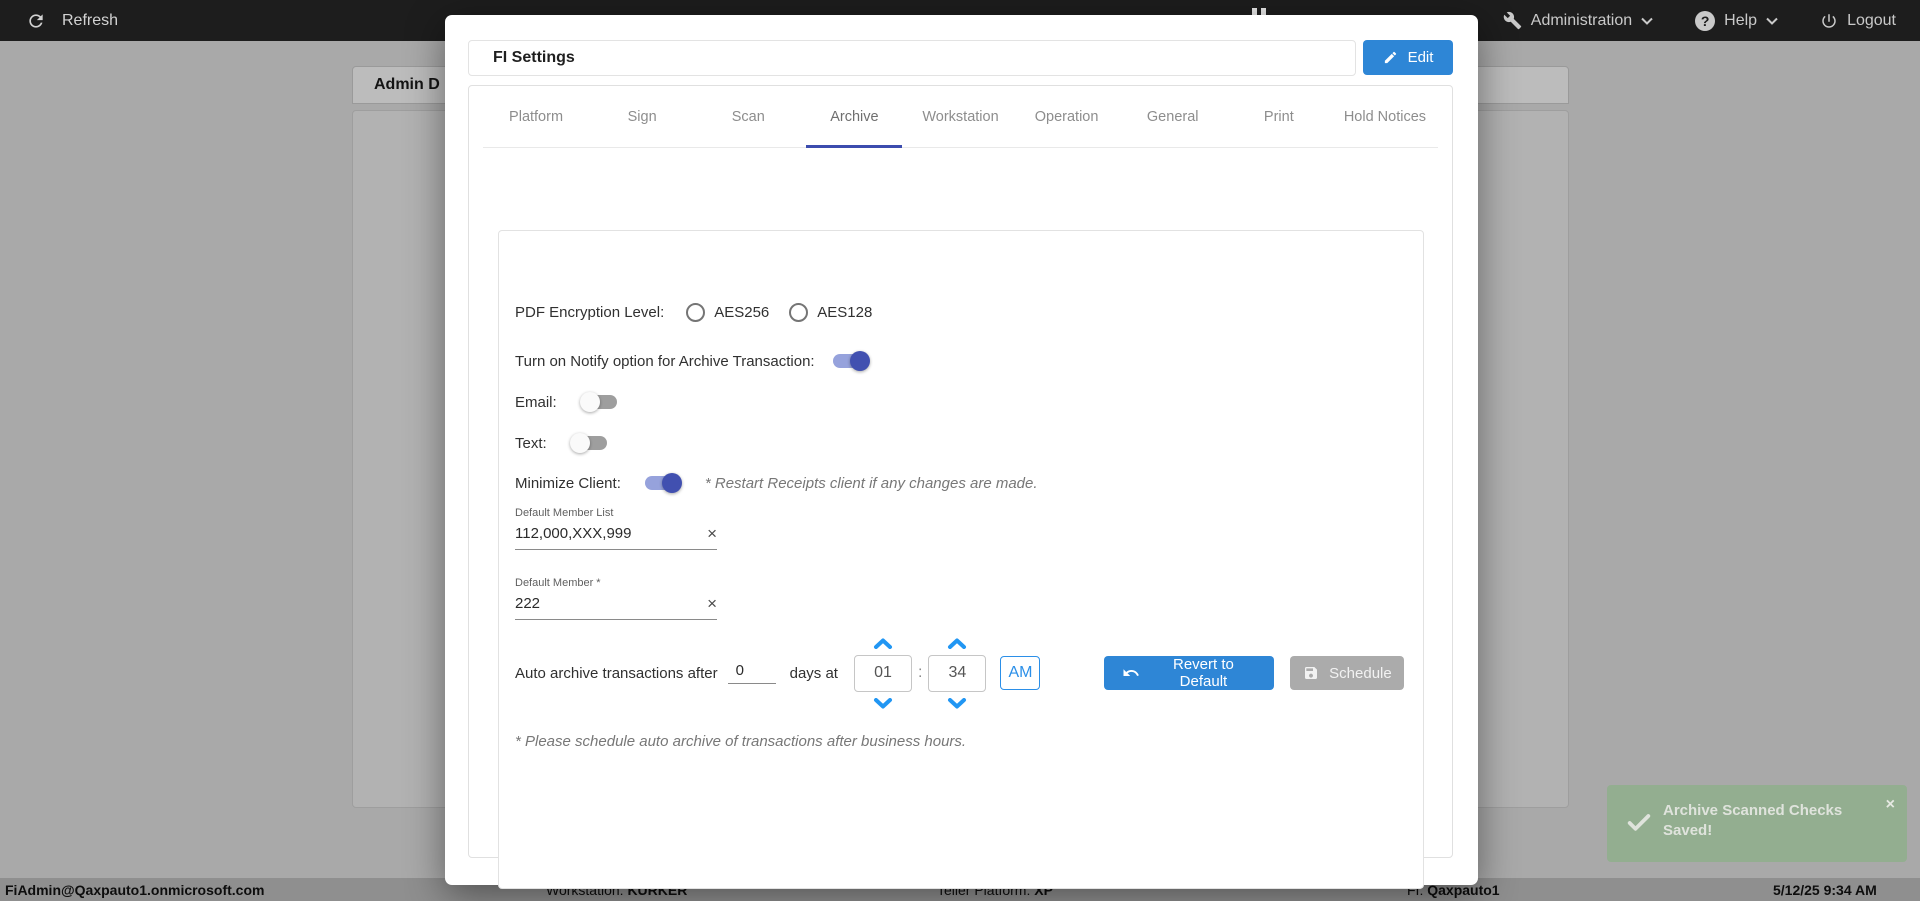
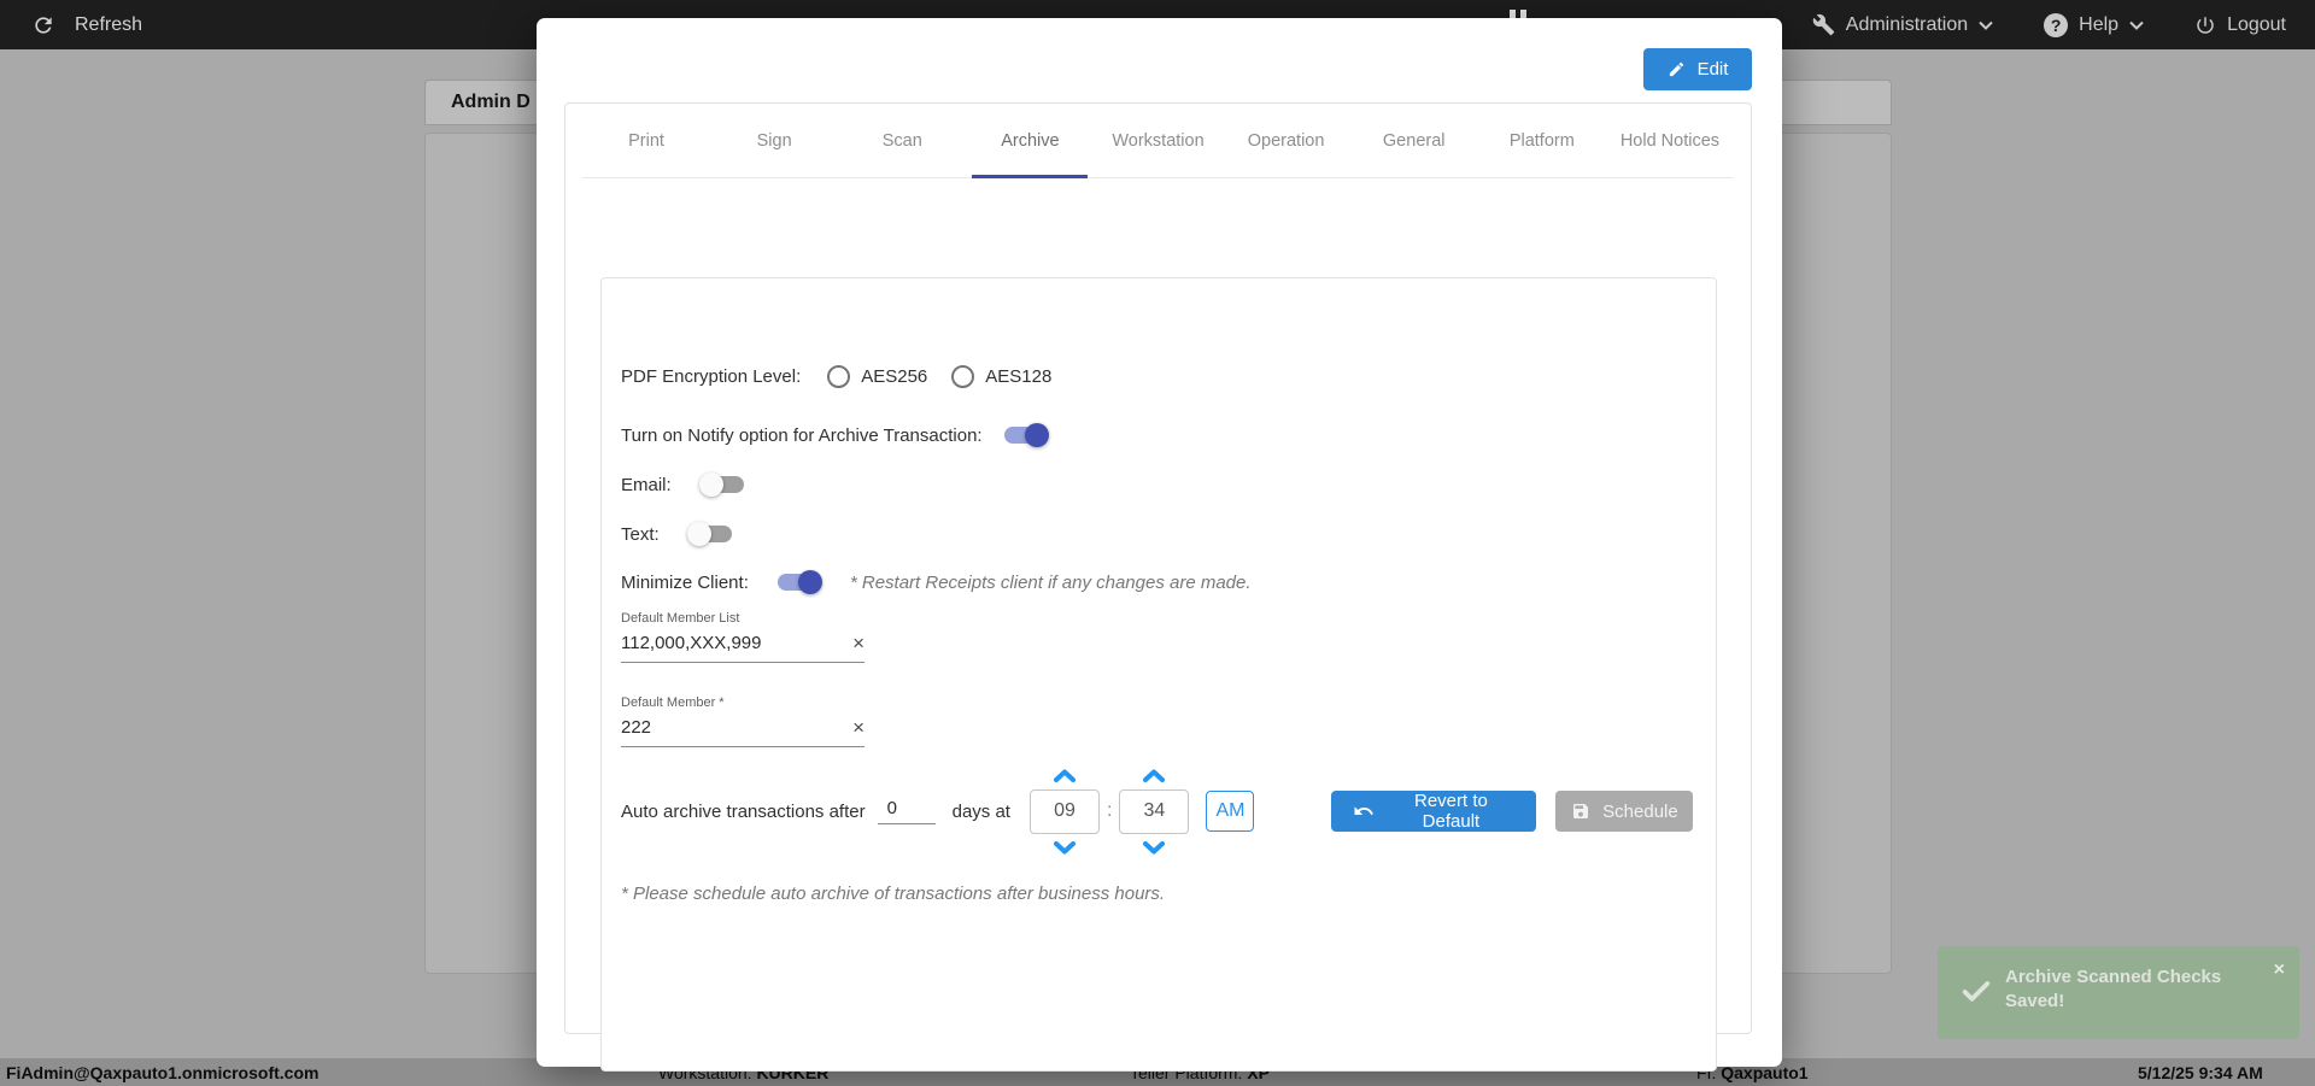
  Refresh
  Administration
  ?
  Help
  Logout
  Admin D
- FI Settings
  Edit
- Platform
+ Print
  Sign
  Scan
  Archive
  Workstation
  Operation
  General
- Print
+ Platform
  Hold Notices
  PDF Encryption Level:
  AES256
  AES128
  Turn on Notify option for Archive Transaction:
  Email:
  Text:
  Minimize Client:
  * Restart Receipts client if any changes are made.
  Default Member List
  112,000,XXX,999
  ×
  Default Member *
  222
  ×
  Auto archive transactions after
  0
  days at
- 01
+ 09
  :
  34
  AM
  Revert to Default
  Schedule
  * Please schedule auto archive of transactions after business hours.
  Archive Scanned Checks Saved!
  ×
  FiAdmin@Qaxpauto1.onmicrosoft.com
  Workstation: KURKER
  Teller Platform: XP
  FI: Qaxpauto1
  5/12/25 9:34 AM
